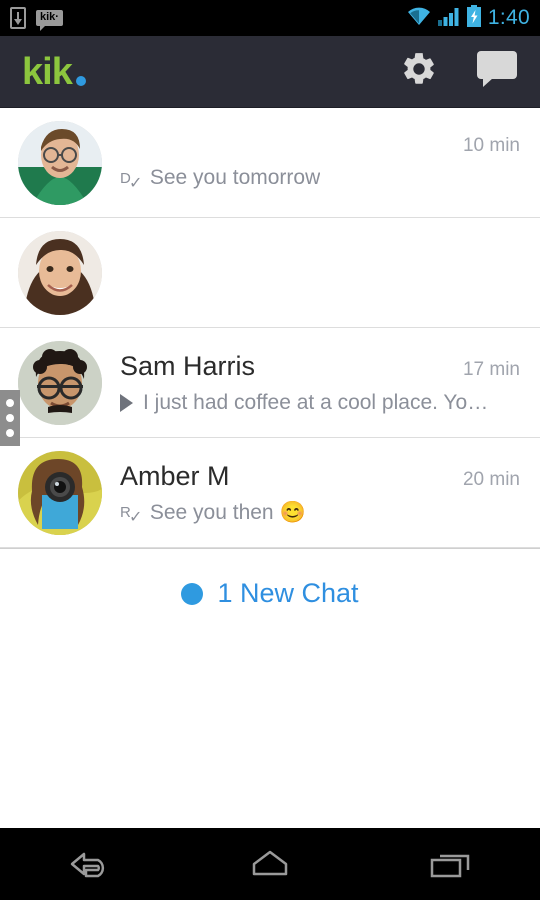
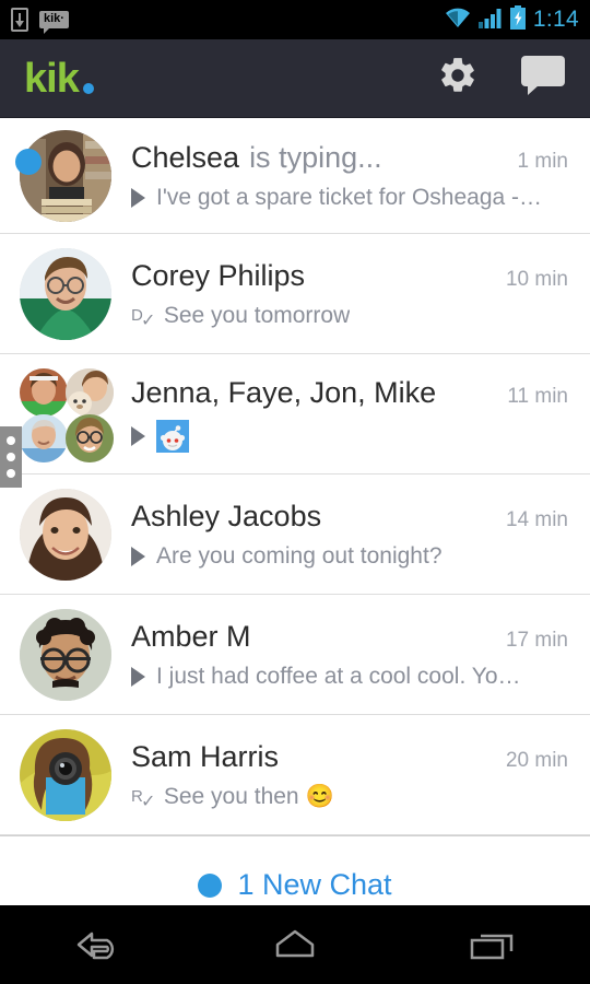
  kik·
- 1:40
+ 1:14
  kik
+ Chelsea
+ is typing...
+ 1 min
+ I've got a spare ticket for Osheaga -…
+ Corey Philips
  10 min
  D
  ✓
  See you tomorrow
+ Jenna, Faye, Jon, Mike
+ 11 min
+ Ashley Jacobs
+ 14 min
+ Are you coming out tonight?
- Sam Harris
+ Amber M
  17 min
- I just had coffee at a cool place. Yo…
+ I just had coffee at a cool cool. Yo…
- Amber M
+ Sam Harris
  20 min
  R
  ✓
  See you then 😊
  1 New Chat
